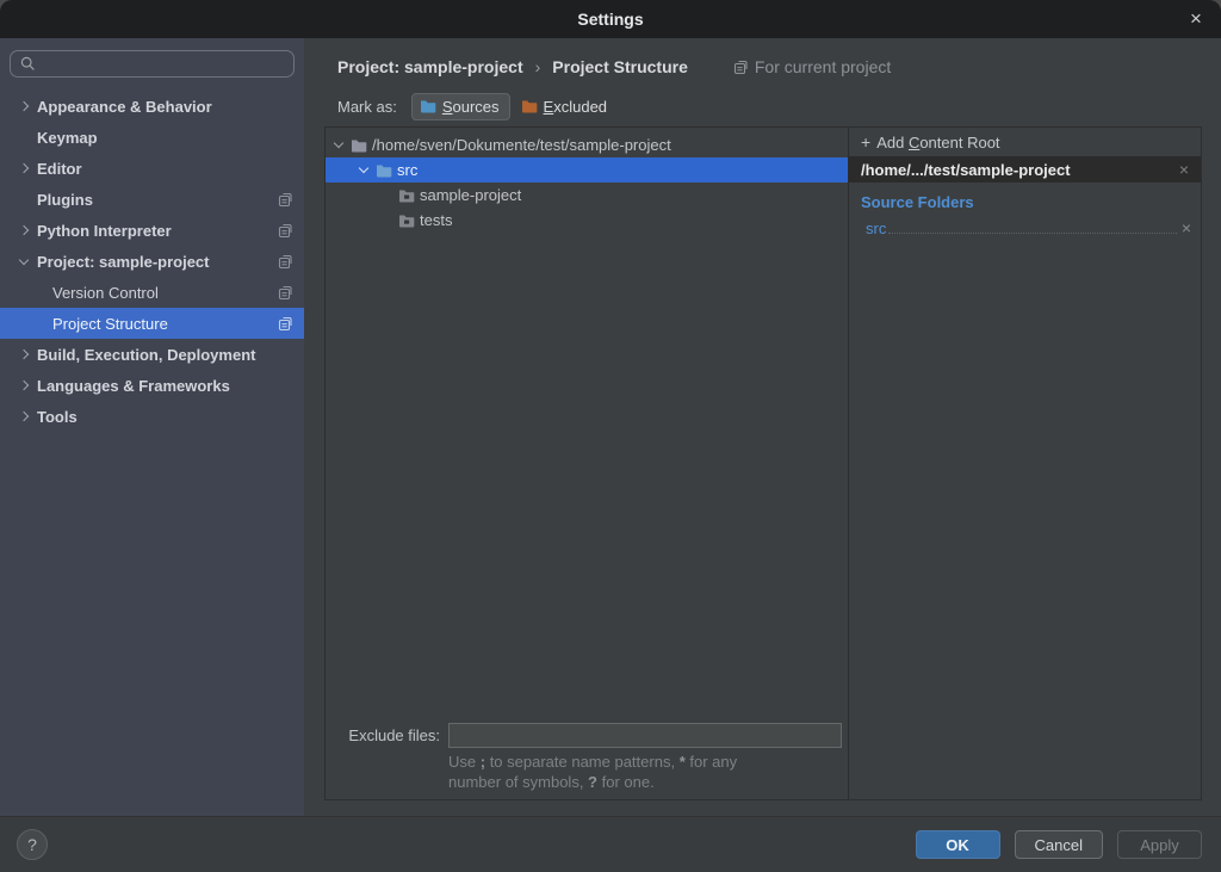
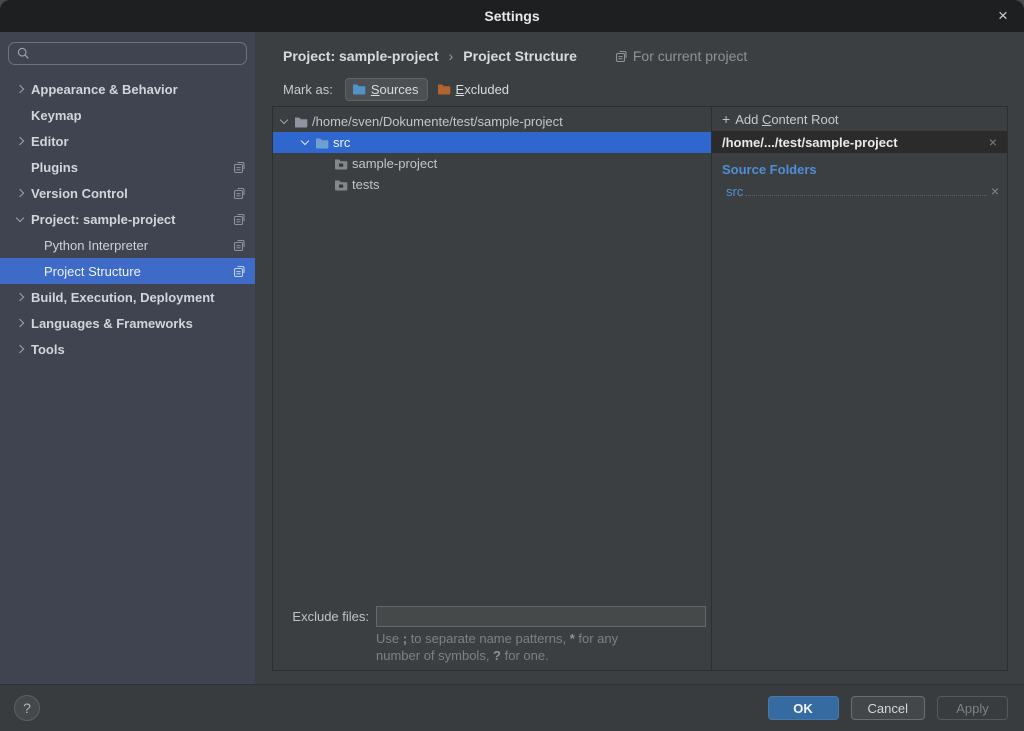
  Settings
  ×
  Appearance & Behavior
  Keymap
  Editor
  Plugins
- Python Interpreter
+ Version Control
  Project: sample-project
- Version Control
+ Python Interpreter
  Project Structure
  Build, Execution, Deployment
  Languages & Frameworks
  Tools
  Project: sample-project
  ›
  Project Structure
  For current project
  Mark as:
  Sources
  Excluded
  /home/sven/Dokumente/test/sample-project
  src
  sample-project
  tests
  Exclude files:
  Use ; to separate name patterns, * for any
  number of symbols, ? for one.
  +
  Add Content Root
  /home/.../test/sample-project
  ×
  Source Folders
  src
  ×
  ?
  OK
  Cancel
  Apply
